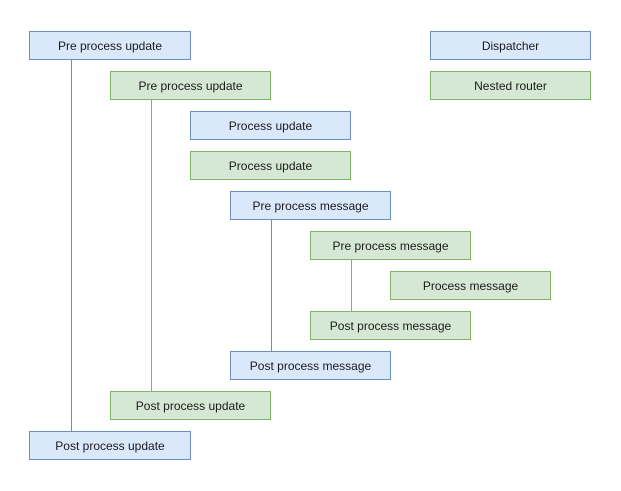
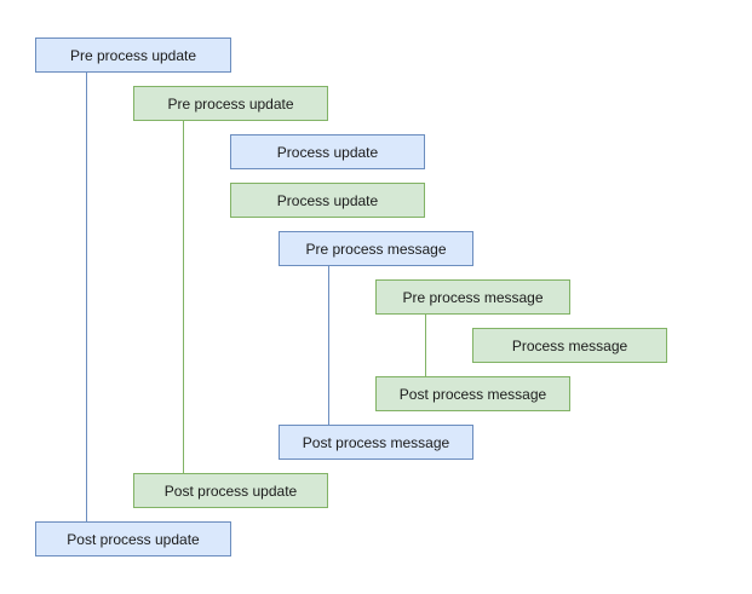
  Pre process update
  Pre process update
  Process update
  Process update
  Pre process message
  Pre process message
  Process message
  Post process message
  Post process message
  Post process update
  Post process update
- Dispatcher
- Nested router
